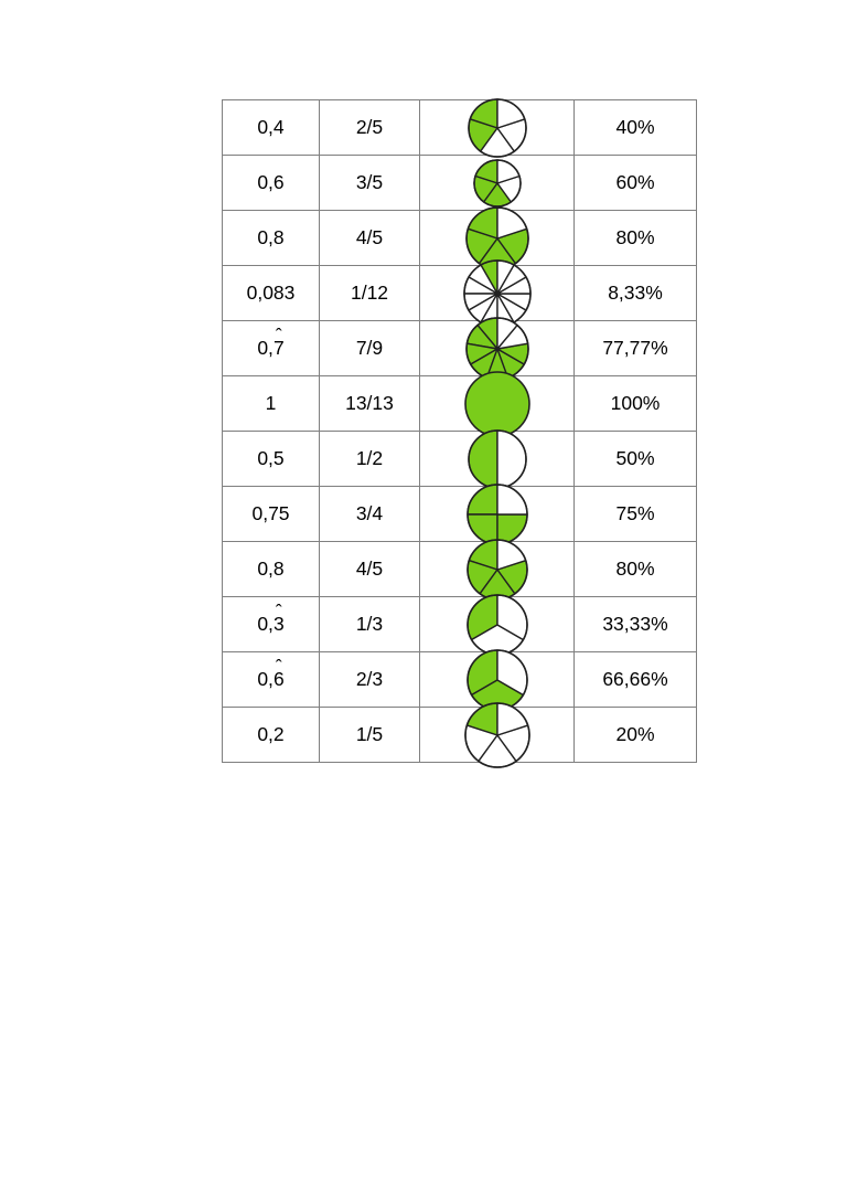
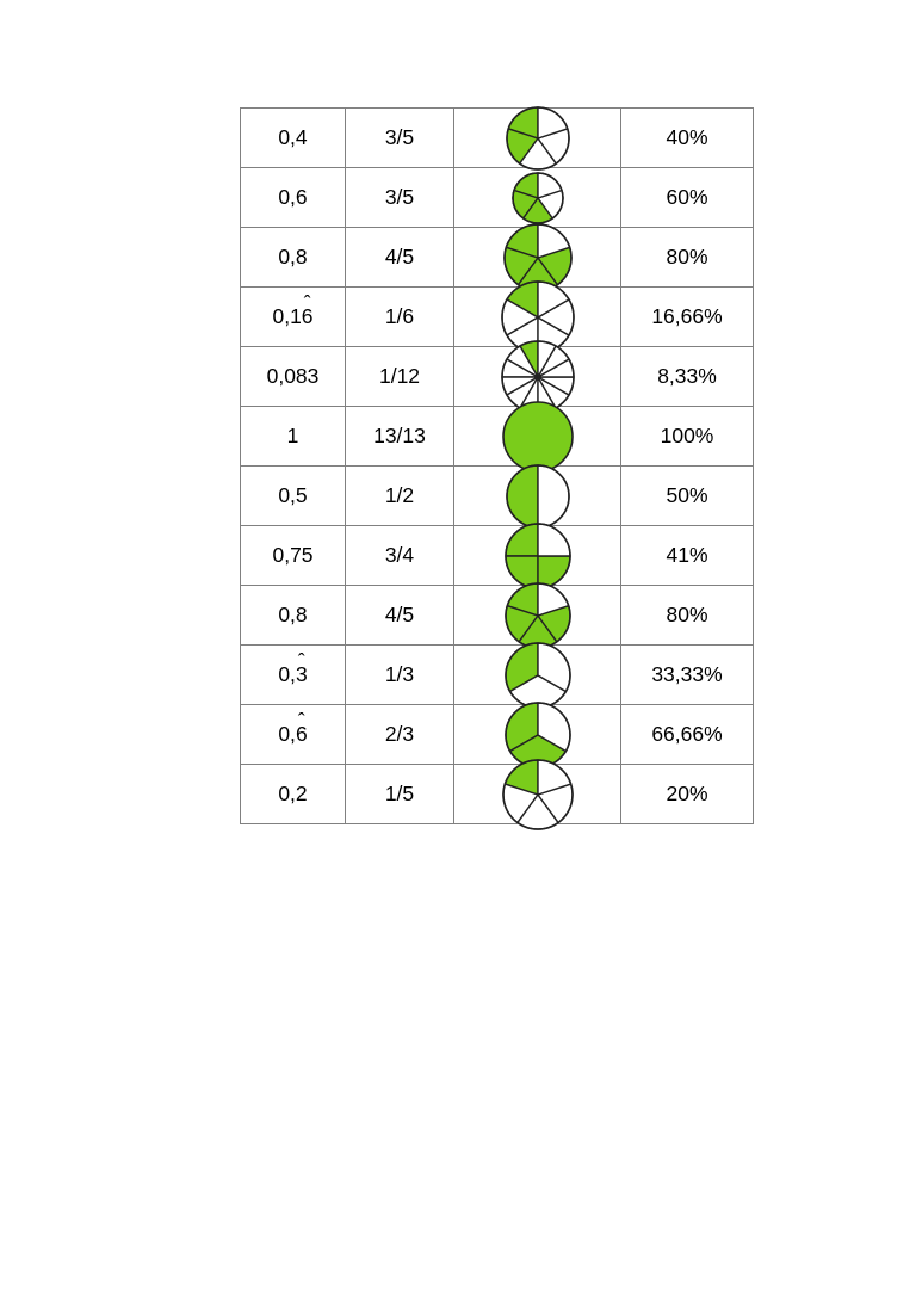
- 0,4	2/5		40%
+ 0,4	3/5		40%
  0,6	3/5		60%
  0,8	4/5		80%
+ 0,16ˆ	1/6		16,66%
  0,083	1/12		8,33%
- 0,7ˆ	7/9		77,77%
  1	13/13		100%
  0,5	1/2		50%
- 0,75	3/4		75%
+ 0,75	3/4		41%
  0,8	4/5		80%
  0,3ˆ	1/3		33,33%
  0,6ˆ	2/3		66,66%
  0,2	1/5		20%
